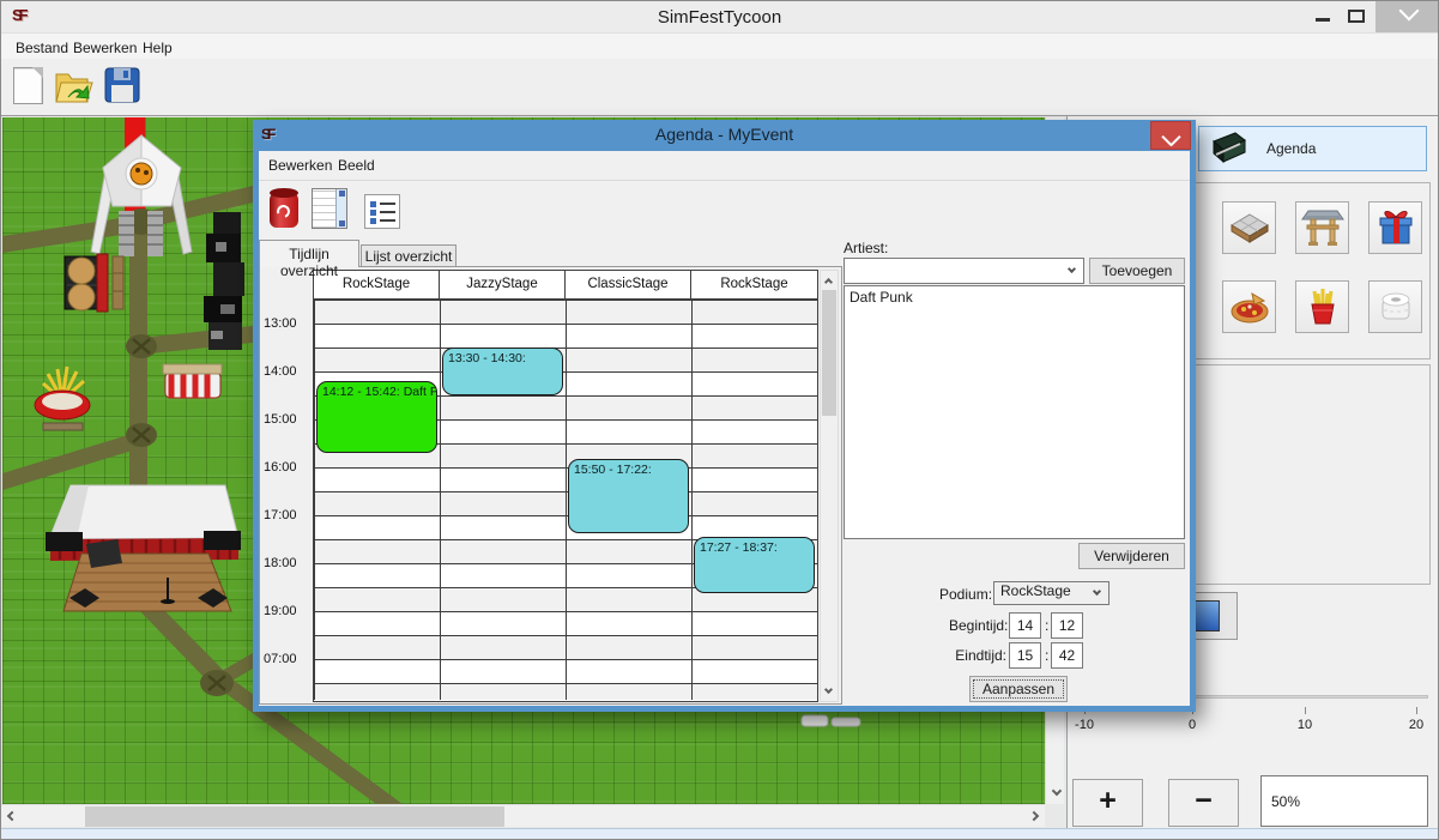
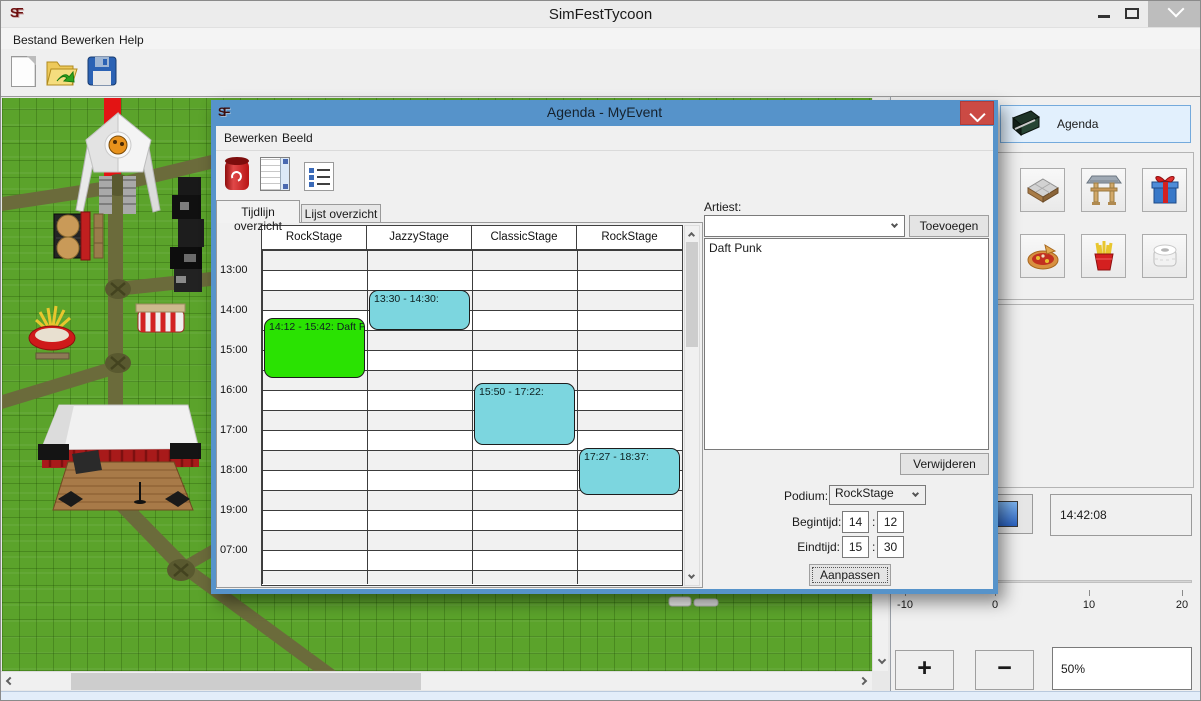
  SF
  SimFestTycoon
  Bestand
  Bewerken
  Help
  Agenda
+ 14:42:08
  -10
  0
  10
  20
  +
  −
  50%
  SF
  Agenda - MyEvent
  Bewerken
  Beeld
  Tijdlijn overzicht
  Lijst overzicht
  RockStage
  JazzyStage
  ClassicStage
  RockStage
  14:12 - 15:42: Daft P
  13:30 - 14:30:
  15:50 - 17:22:
  17:27 - 18:37:
  13:00
  14:00
  15:00
  16:00
  17:00
  18:00
  19:00
  07:00
  Artiest:
  Toevoegen
  Daft Punk
  Verwijderen
  Podium:
  RockStage
  Begintijd:
  14
  :
  12
  Eindtijd:
  15
  :
- 42
+ 30
  Aanpassen
